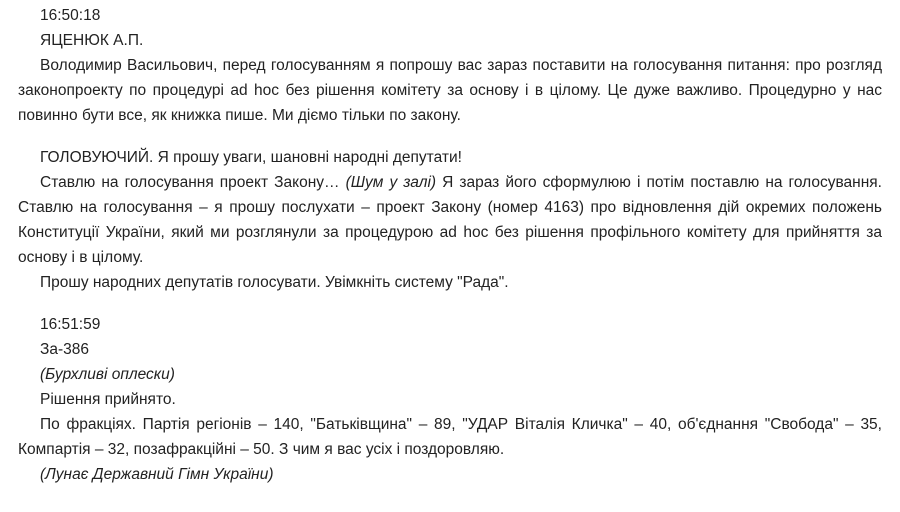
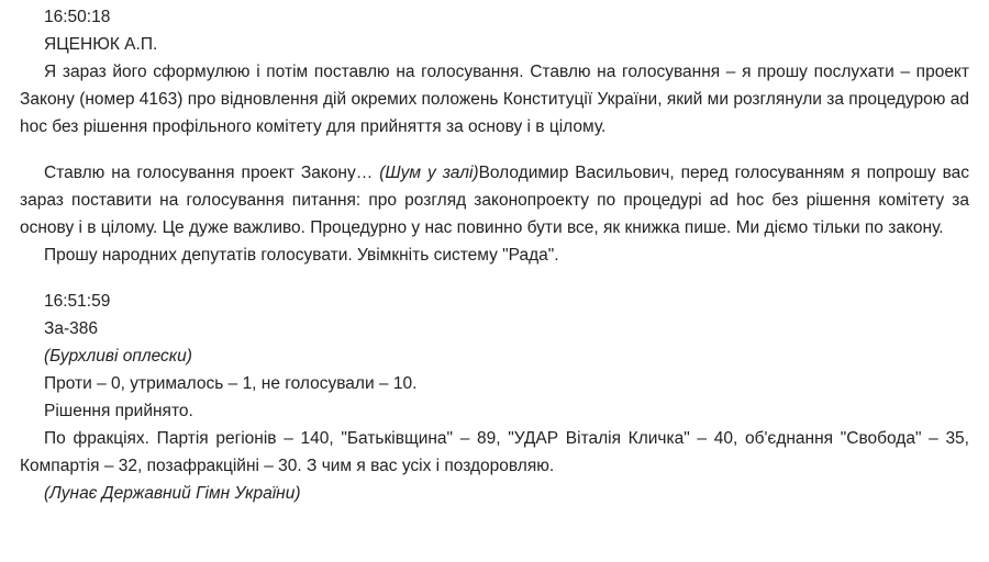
  16:50:18
  ЯЦЕНЮК А.П.
- Володимир Васильович, перед голосуванням я попрошу вас зараз поставити на голосування питання: про розгляд законопроекту по процедурі ad hoc без рішення комітету за основу і в цілому. Це дуже важливо. Процедурно у нас повинно бути все, як книжка пише. Ми діємо тільки по закону.
+ Я зараз його сформулюю і потім поставлю на голосування. Ставлю на голосування – я прошу послухати – проект Закону (номер 4163) про відновлення дій окремих положень Конституції України, який ми розглянули за процедурою ad hoc без рішення профільного комітету для прийняття за основу і в цілому.
- ГОЛОВУЮЧИЙ. Я прошу уваги, шановні народні депутати!
- Ставлю на голосування проект Закону… (Шум у залі) Я зараз його сформулюю і потім поставлю на голосування. Ставлю на голосування – я прошу послухати – проект Закону (номер 4163) про відновлення дій окремих положень Конституції України, який ми розглянули за процедурою ad hoc без рішення профільного комітету для прийняття за основу і в цілому.
+ Ставлю на голосування проект Закону… (Шум у залі)Володимир Васильович, перед голосуванням я попрошу вас зараз поставити на голосування питання: про розгляд законопроекту по процедурі ad hoc без рішення комітету за основу і в цілому. Це дуже важливо. Процедурно у нас повинно бути все, як книжка пише. Ми діємо тільки по закону.
  Прошу народних депутатів голосувати. Увімкніть систему "Рада".
  16:51:59
  За-386
  (Бурхливі оплески)
+ Проти – 0, утрималось – 1, не голосували – 10.
  Рішення прийнято.
- По фракціях. Партія регіонів – 140, "Батьківщина" – 89, "УДАР Віталія Кличка" – 40, об'єднання "Свобода" – 35, Компартія – 32, позафракційні – 50. З чим я вас усіх і поздоровляю.
+ По фракціях. Партія регіонів – 140, "Батьківщина" – 89, "УДАР Віталія Кличка" – 40, об'єднання "Свобода" – 35, Компартія – 32, позафракційні – 30. З чим я вас усіх і поздоровляю.
  (Лунає Державний Гімн України)
